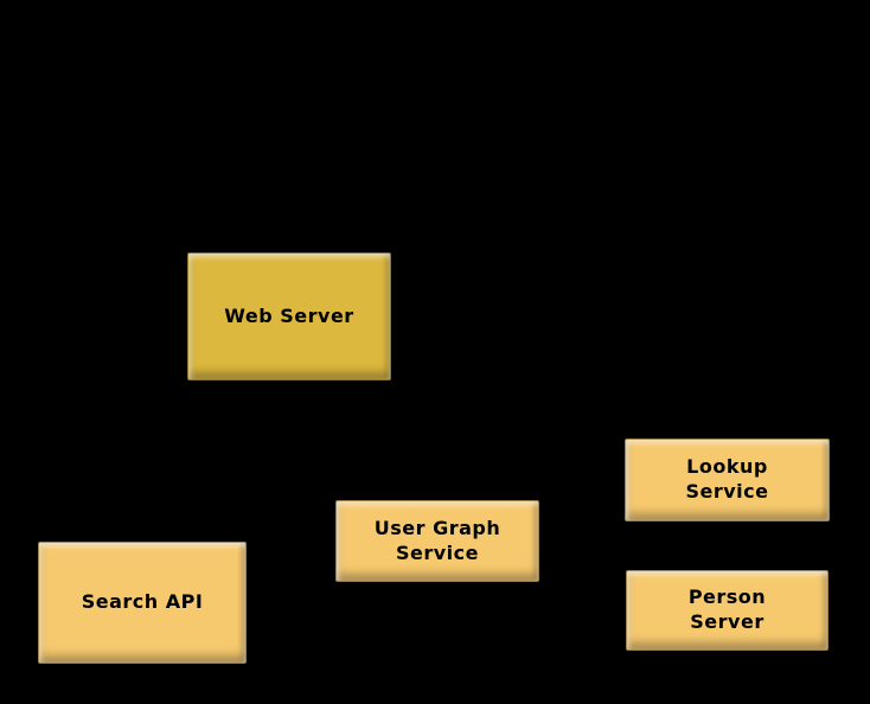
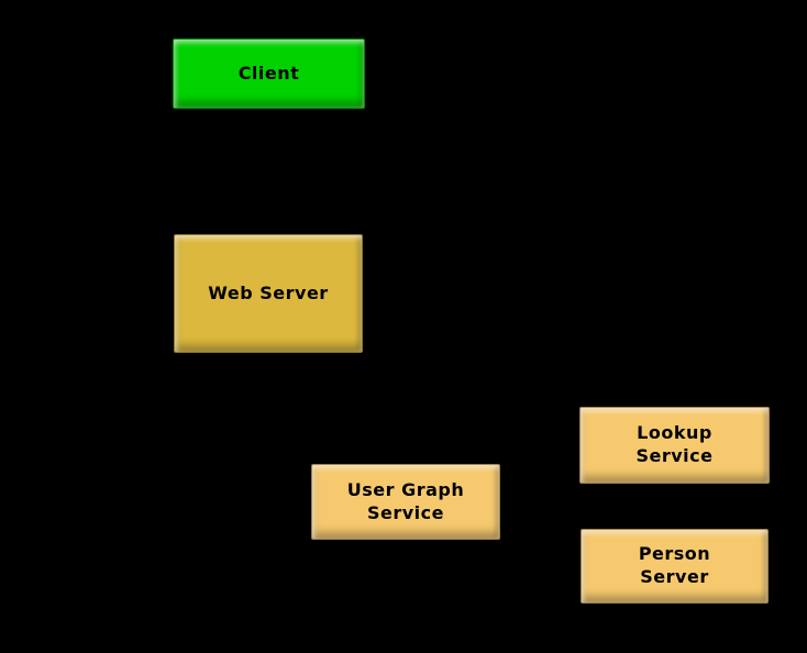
+ Client
  Web Server
- Search API
  User Graph
  Service
  Lookup
  Service
  Person
  Server
